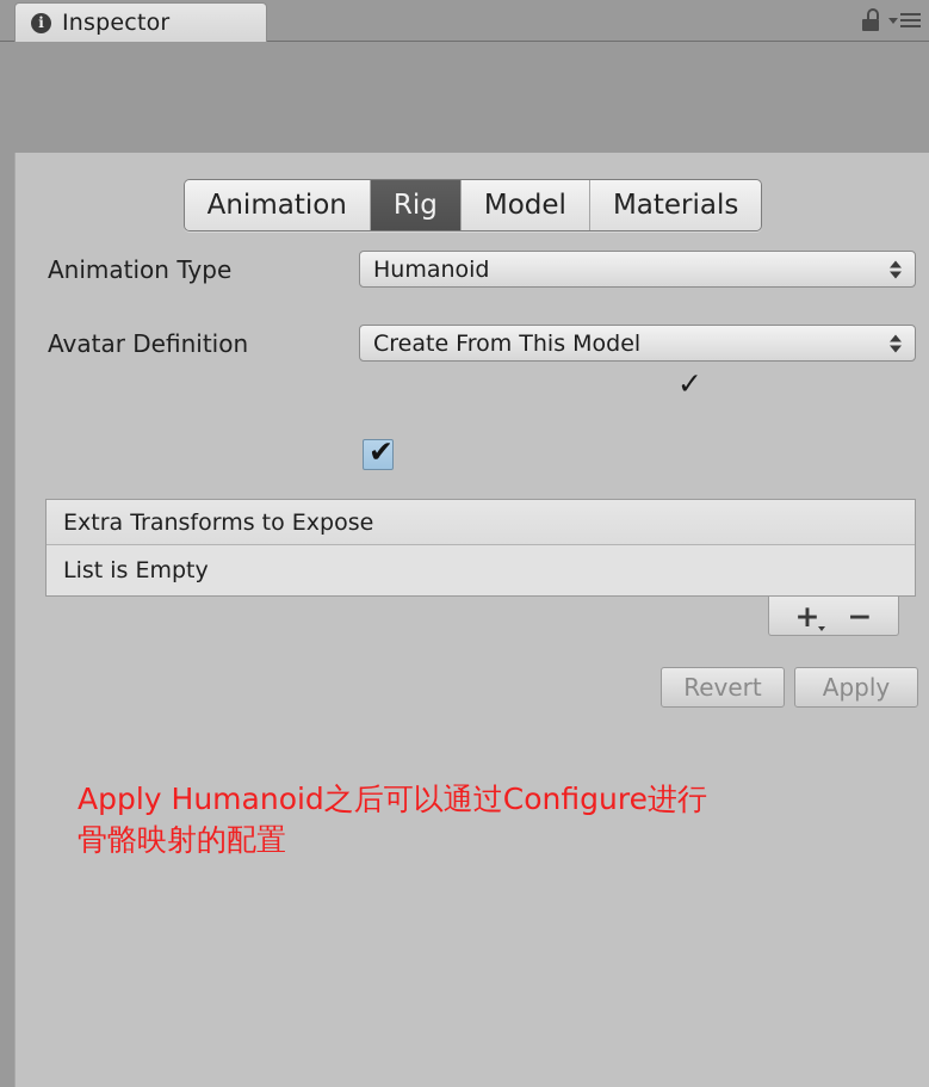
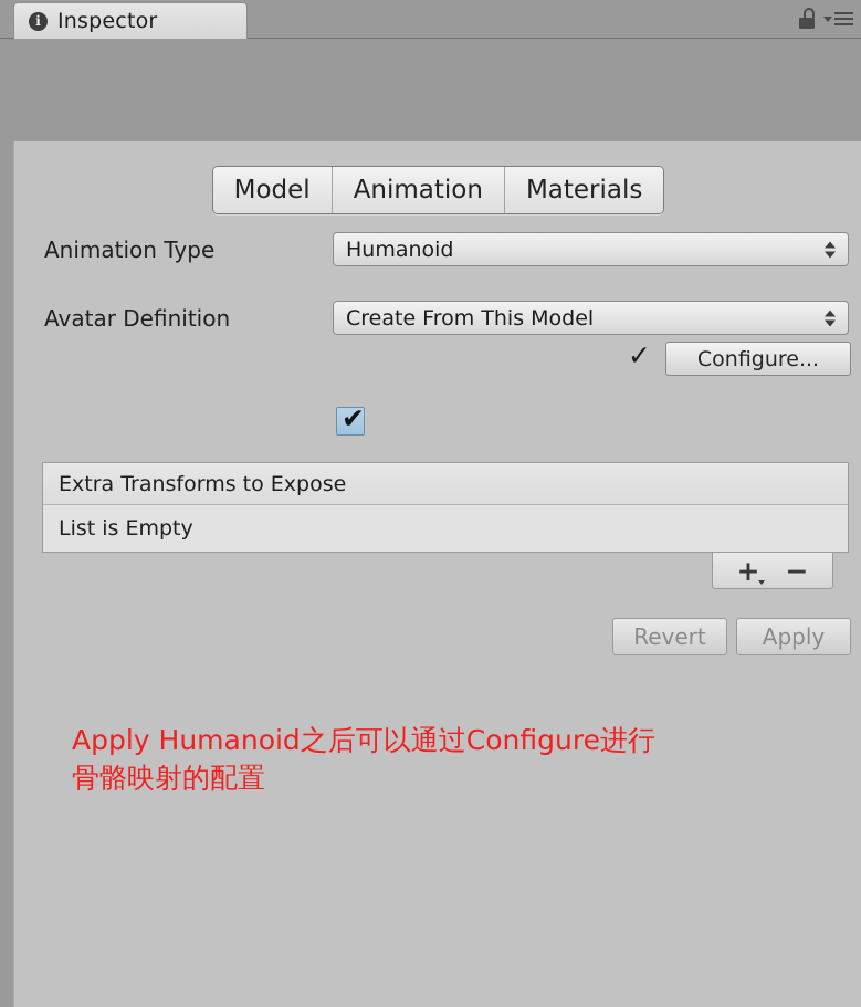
  i
  Inspector
- Animation
+ Model
- Rig
- Model
+ Animation
  Materials
  Animation Type
  Humanoid
  Avatar Definition
  Create From This Model
  ✓
+ Configure...
  ✔
  Extra Transforms to Expose
  List is Empty
  +
  −
  Revert
  Apply
  Apply Humanoid之后可以通过Configure进行
  骨骼映射的配置
